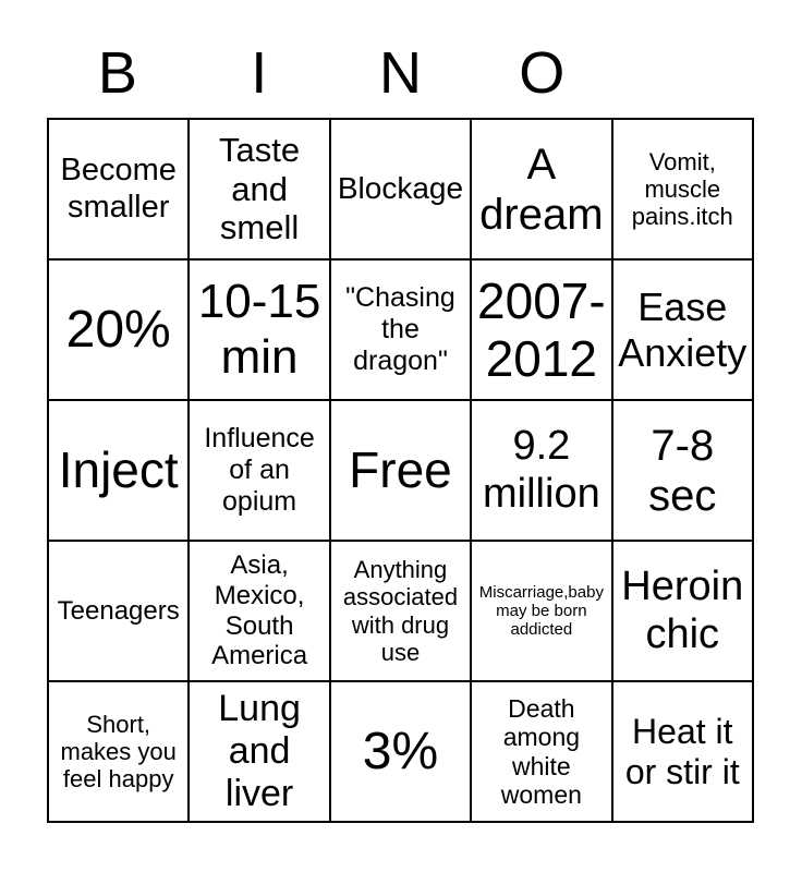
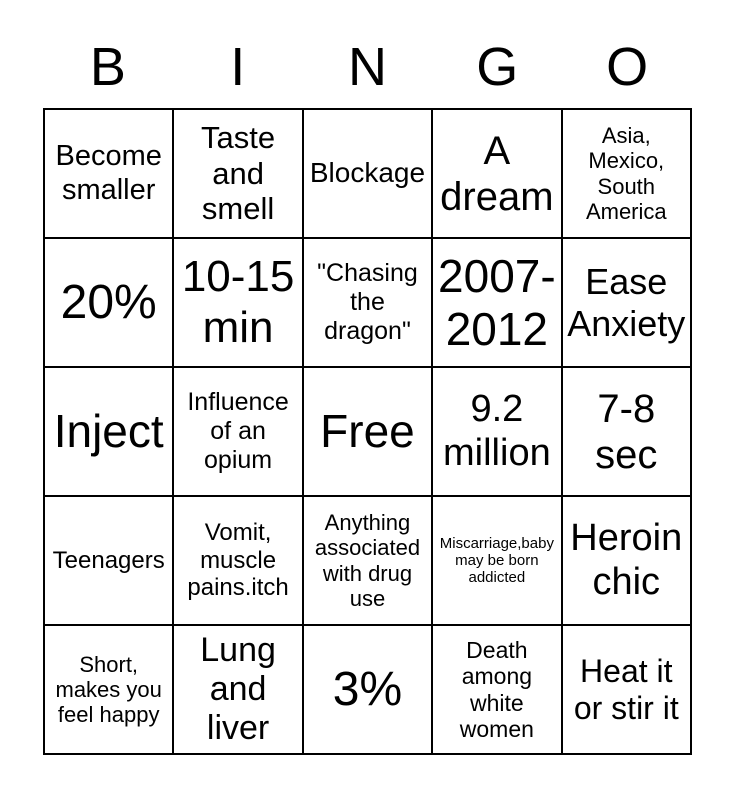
  B
  I
  N
+ G
  O
- Become smaller	Taste and smell	Blockage	A dream	Vomit, muscle pains.itch
+ Become smaller	Taste and smell	Blockage	A dream	Asia, Mexico, South America
  20%	10-15 min	"Chasing the dragon"	2007-2012	Ease Anxiety
  Inject	Influence of an opium	Free	9.2 million	7-8 sec
- Teenagers	Asia, Mexico, South America	Anything associated with drug use	Miscarriage,baby may be born addicted	Heroin chic
+ Teenagers	Vomit, muscle pains.itch	Anything associated with drug use	Miscarriage,baby may be born addicted	Heroin chic
  Short, makes you feel happy	Lung and liver	3%	Death among white women	Heat it or stir it
